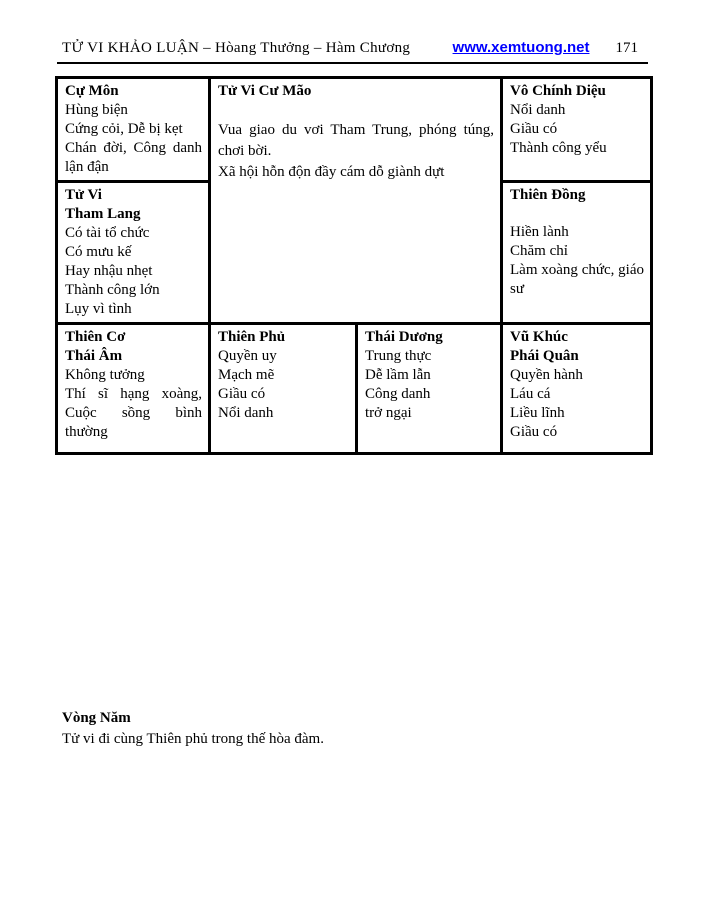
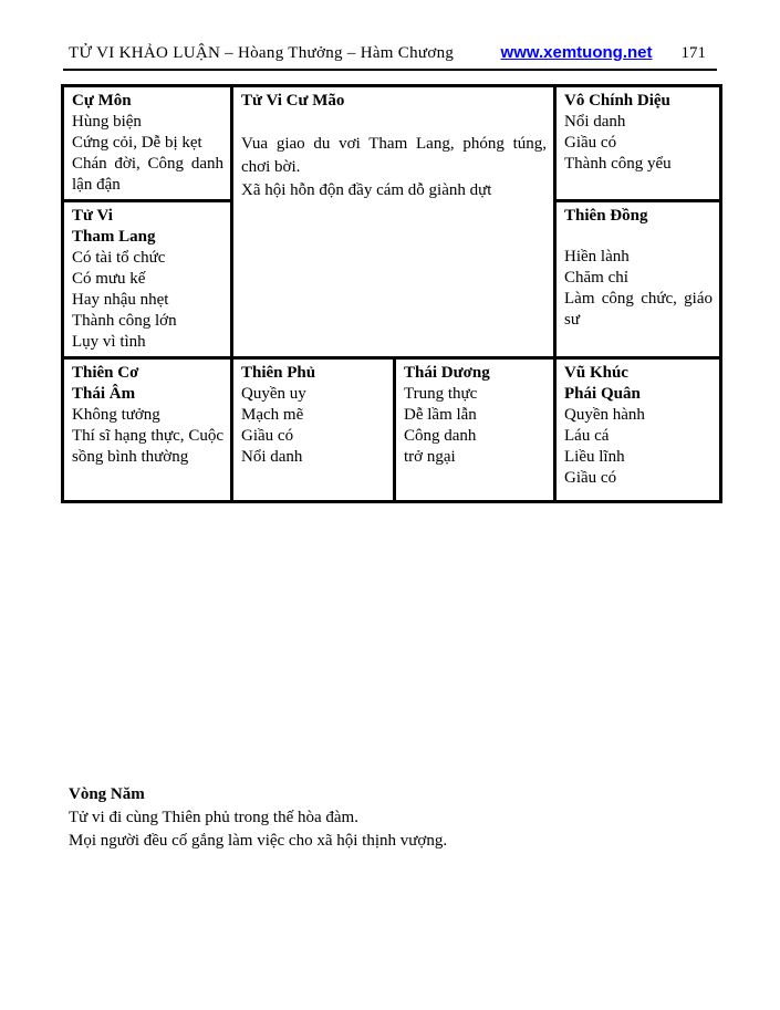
  TỬ VI KHẢO LUẬN – Hòang Thưởng – Hàm Chương
  www.xemtuong.net
  171
- Cự Môn Hùng biện Cứng cỏi, Dễ bị kẹt Chán đời, Công danh lận đận	Tử Vi Cư Mão Vua giao du vơi Tham Trung, phóng túng, chơi bời. Xã hội hỗn độn đầy cám dỗ giành dựt	Vô Chính Diệu Nổi danh Giầu có Thành công yểu
+ Cự Môn Hùng biện Cứng cỏi, Dễ bị kẹt Chán đời, Công danh lận đận	Tử Vi Cư Mão Vua giao du vơi Tham Lang, phóng túng, chơi bời. Xã hội hỗn độn đầy cám dỗ giành dựt	Vô Chính Diệu Nổi danh Giầu có Thành công yểu
- Tử Vi Tham Lang Có tài tổ chức Có mưu kế Hay nhậu nhẹt Thành công lớn Lụy vì tình	Thiên Đồng Hiền lành Chăm chỉ Làm xoàng chức, giáo sư
+ Tử Vi Tham Lang Có tài tổ chức Có mưu kế Hay nhậu nhẹt Thành công lớn Lụy vì tình	Thiên Đồng Hiền lành Chăm chỉ Làm công chức, giáo sư
- Thiên Cơ Thái Âm Không tưởng Thí sĩ hạng xoàng, Cuộc sồng bình thường	Thiên Phủ Quyền uy Mạch mẽ Giầu có Nổi danh	Thái Dương Trung thực Dễ lầm lẫn Công danh trở ngại	Vũ Khúc Phái Quân Quyền hành Láu cá Liều lĩnh Giầu có
+ Thiên Cơ Thái Âm Không tưởng Thí sĩ hạng thực, Cuộc sồng bình thường	Thiên Phủ Quyền uy Mạch mẽ Giầu có Nổi danh	Thái Dương Trung thực Dễ lầm lẫn Công danh trở ngại	Vũ Khúc Phái Quân Quyền hành Láu cá Liều lĩnh Giầu có
  Vòng Năm
  Tử vi đi cùng Thiên phủ trong thế hòa đàm.
+ Mọi người đều cố gắng làm việc cho xã hội thịnh vượng.
